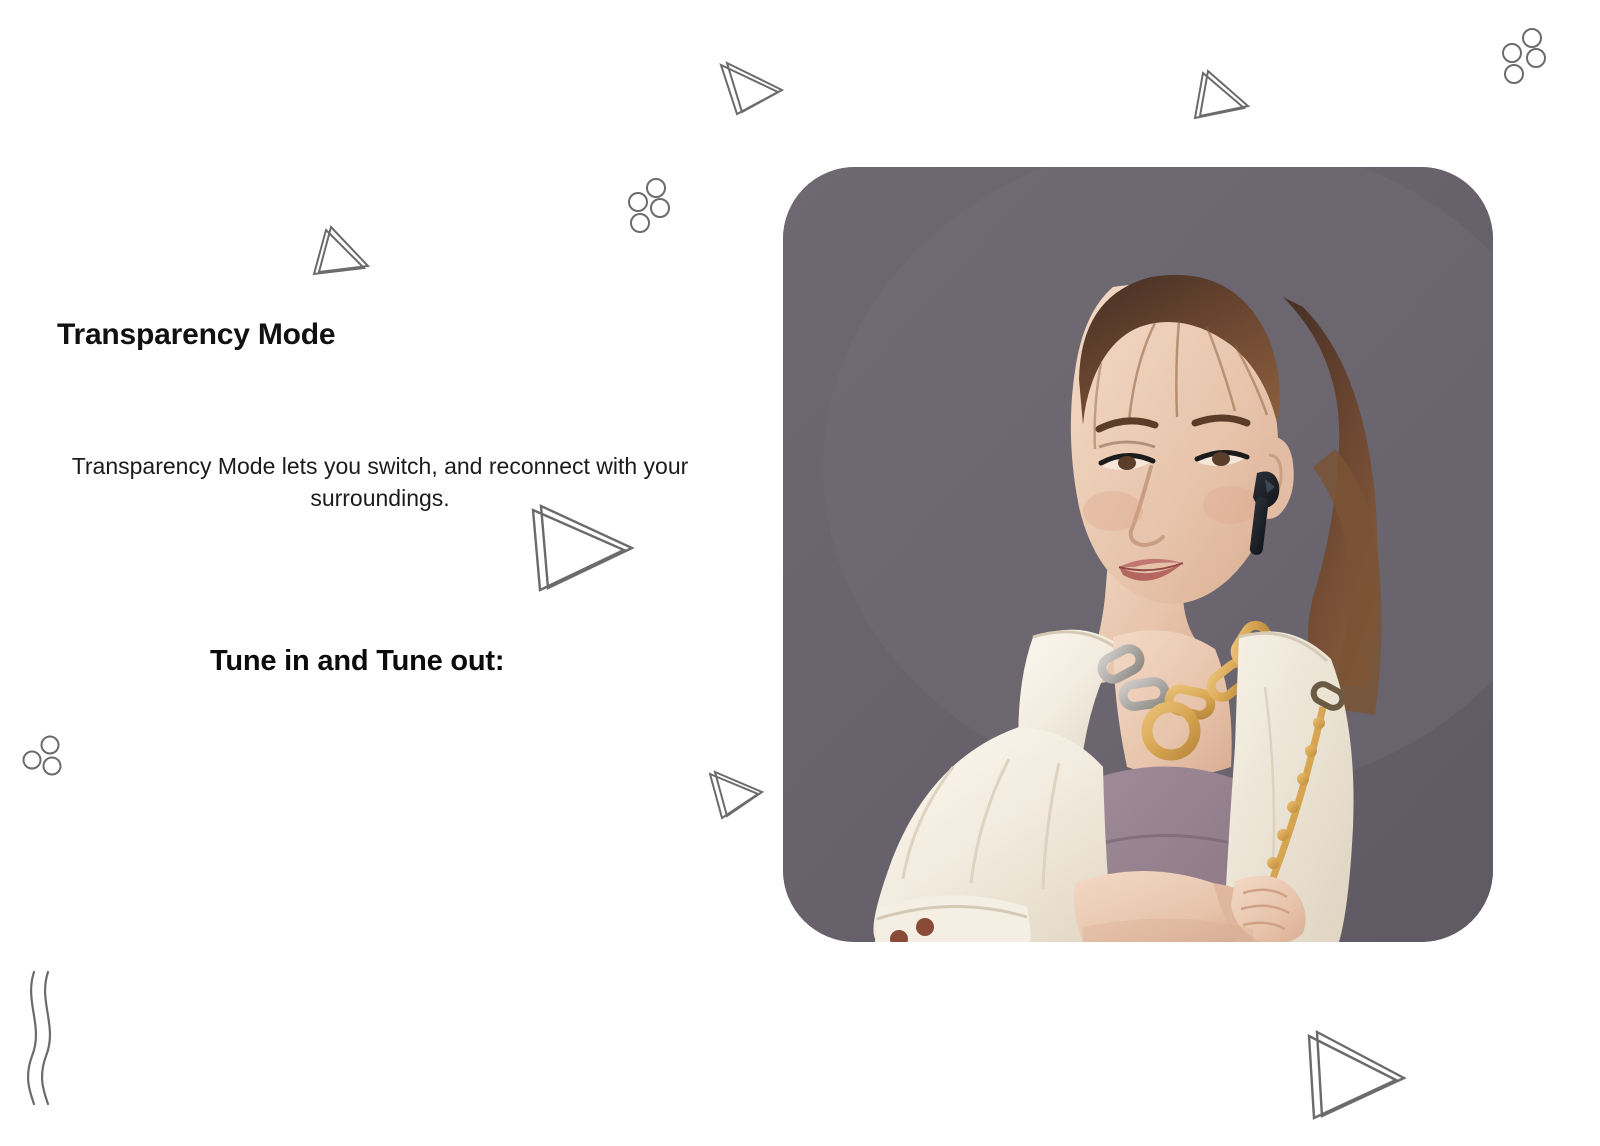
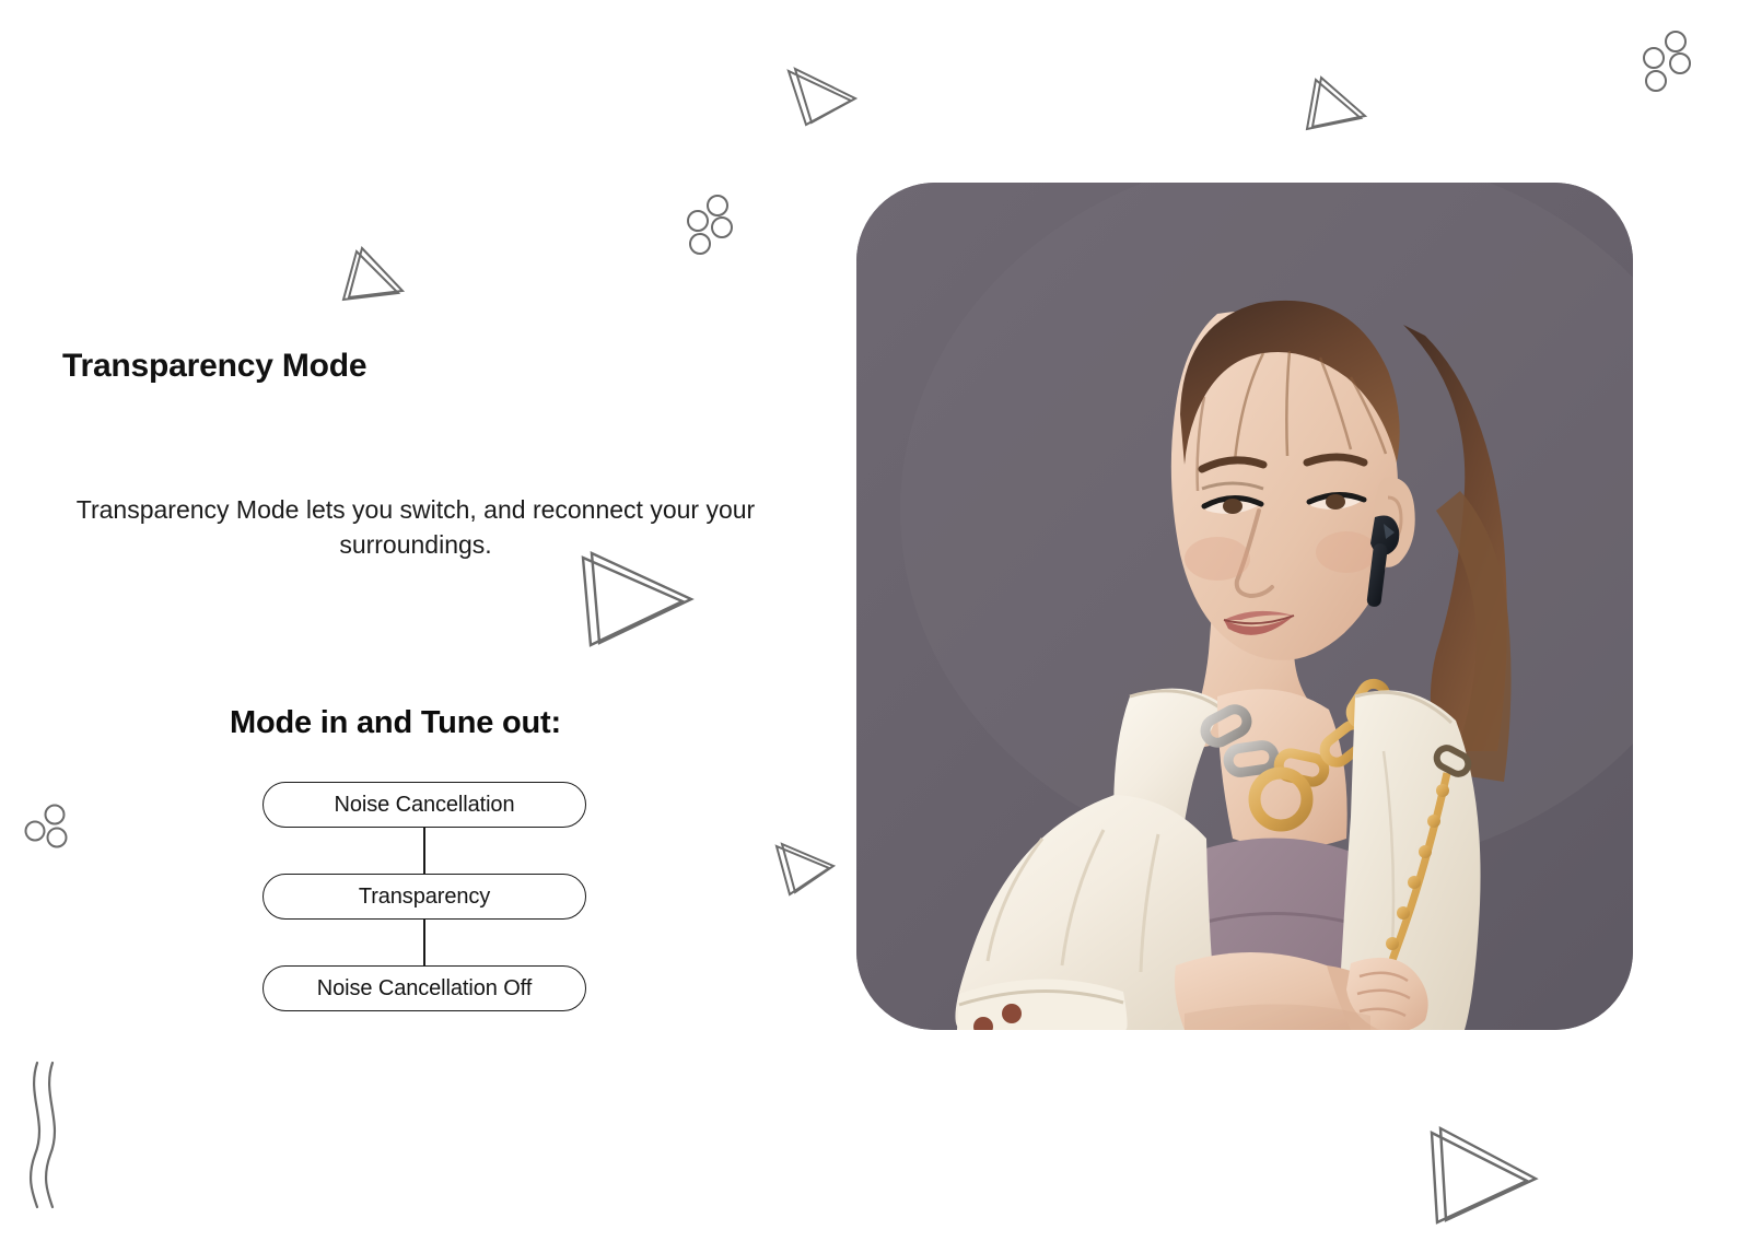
  Transparency Mode
- Transparency Mode lets you switch, and reconnect with your surroundings.
+ Transparency Mode lets you switch, and reconnect your your surroundings.
- Tune in and Tune out:
+ Mode in and Tune out:
+ Noise Cancellation
+ Transparency
+ Noise Cancellation Off
